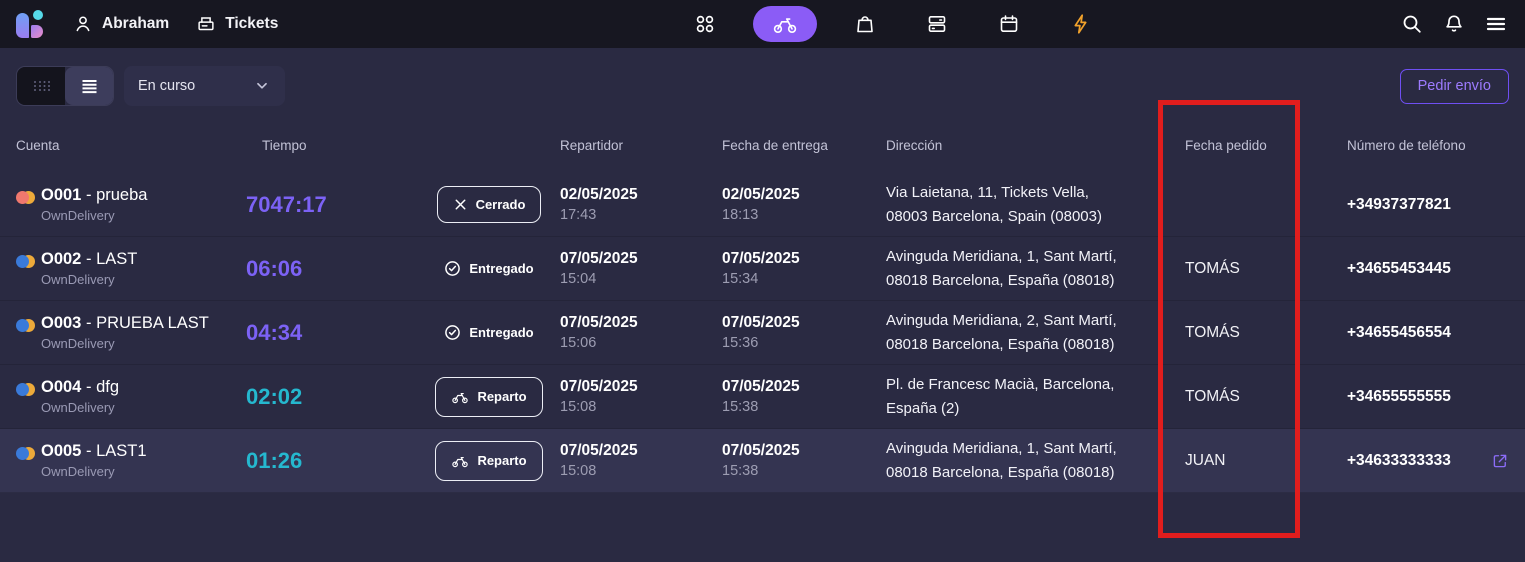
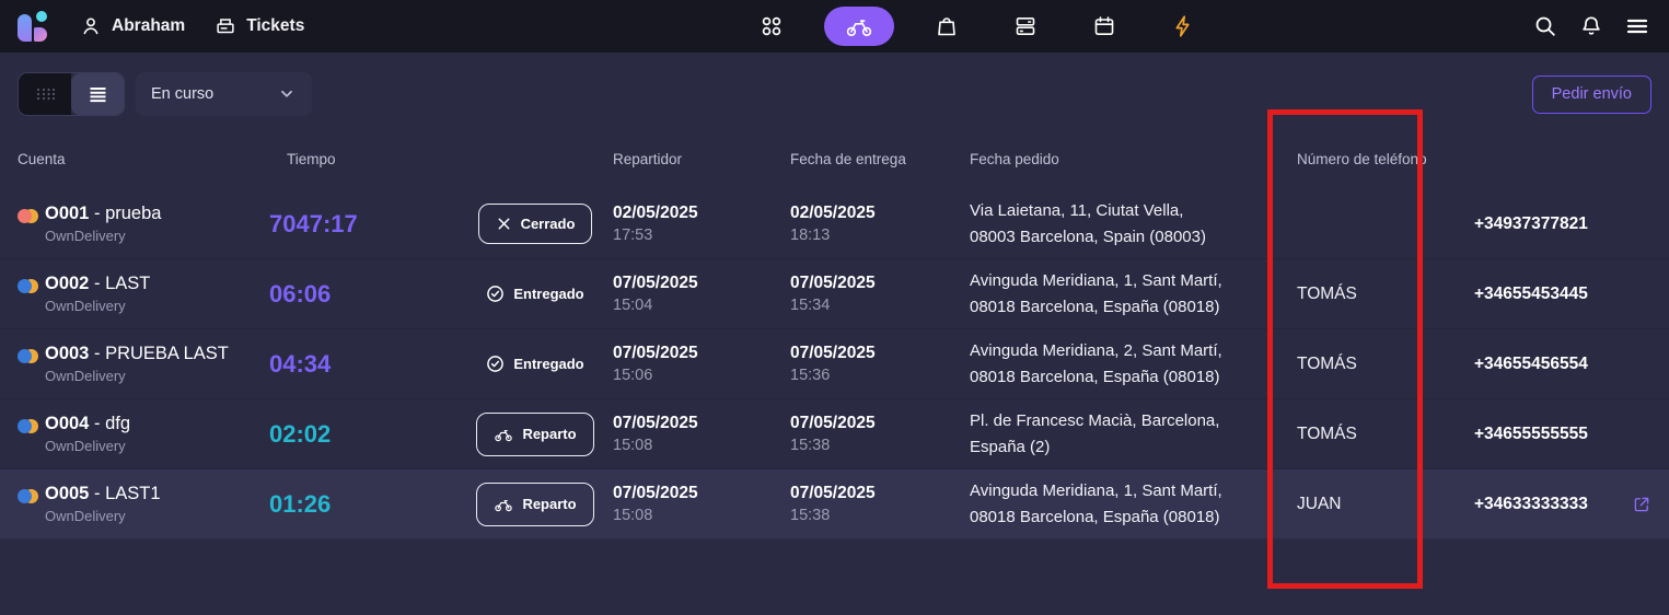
  Abraham
  Tickets
  En curso
  Pedir envío
  Cuenta
  Tiempo
  Repartidor
  Fecha de entrega
- Dirección
  Fecha pedido
  Número de teléfono
  O001 - prueba
  OwnDelivery
  7047:17
  Cerrado
  02/05/2025
- 17:43
+ 17:53
  02/05/2025
  18:13
- Via Laietana, 11, Tickets Vella,
+ Via Laietana, 11, Ciutat Vella,
  08003 Barcelona, Spain (08003)
  +34937377821
  O002 - LAST
  OwnDelivery
  06:06
  Entregado
  07/05/2025
  15:04
  07/05/2025
  15:34
  Avinguda Meridiana, 1, Sant Martí,
  08018 Barcelona, España (08018)
  TOMÁS
  +34655453445
  O003 - PRUEBA LAST
  OwnDelivery
  04:34
  Entregado
  07/05/2025
  15:06
  07/05/2025
  15:36
  Avinguda Meridiana, 2, Sant Martí,
  08018 Barcelona, España (08018)
  TOMÁS
  +34655456554
  O004 - dfg
  OwnDelivery
  02:02
  Reparto
  07/05/2025
  15:08
  07/05/2025
  15:38
  Pl. de Francesc Macià, Barcelona,
  España (2)
  TOMÁS
  +34655555555
  O005 - LAST1
  OwnDelivery
  01:26
  Reparto
  07/05/2025
  15:08
  07/05/2025
  15:38
  Avinguda Meridiana, 1, Sant Martí,
  08018 Barcelona, España (08018)
  JUAN
  +34633333333
